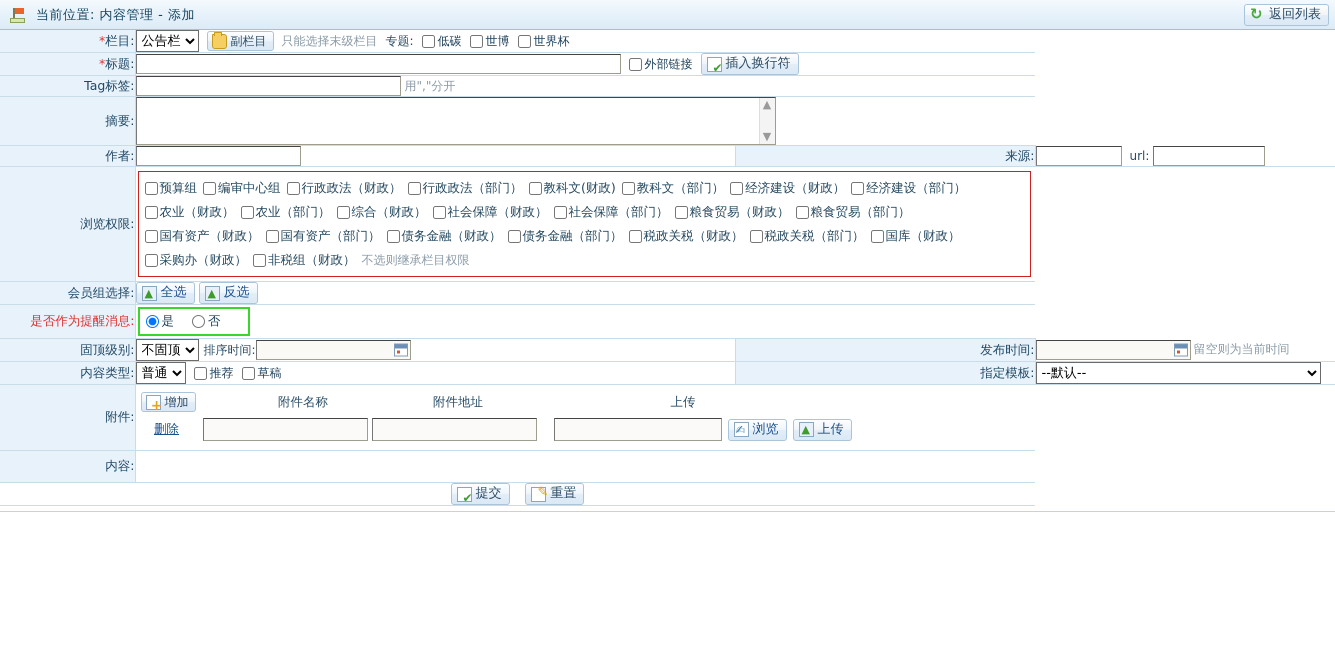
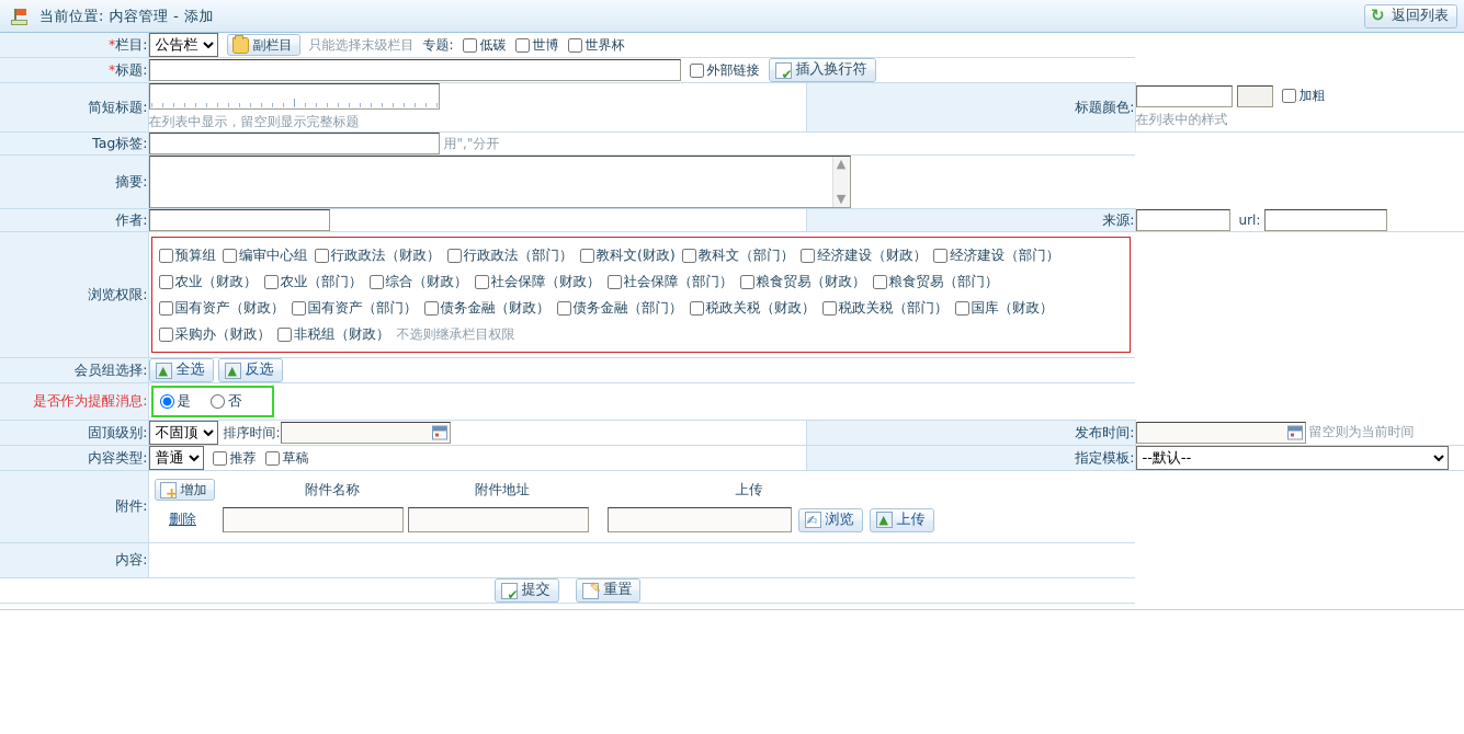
  当前位置: 内容管理 - 添加
  返回列表
  *栏目:	公告栏 副栏目 只能选择末级栏目 专题: 低碳 世博 世界杯
  *标题:	外部链接 插入换行符
+ 简短标题:	在列表中显示，留空则显示完整标题	标题颜色:	加粗 在列表中的样式
  Tag标签:	用","分开
  摘要:	▲ ▼
  作者:		来源:	url:
  浏览权限:	预算组 编审中心组 行政政法（财政） 行政政法（部门） 教科文(财政) 教科文（部门） 经济建设（财政） 经济建设（部门）农业（财政） 农业（部门） 综合（财政） 社会保障（财政） 社会保障（部门） 粮食贸易（财政） 粮食贸易（部门）国有资产（财政） 国有资产（部门） 债务金融（财政） 债务金融（部门） 税政关税（财政） 税政关税（部门） 国库（财政）采购办（财政） 非税组（财政） 不选则继承栏目权限
  会员组选择:	全选 反选
  是否作为提醒消息:	是 否
  固顶级别:	不固顶 排序时间:	发布时间:	留空则为当前时间
  内容类型:	普通 推荐 草稿	指定模板:	--默认--
  附件:	增加 附件名称 附件地址 上传 删除 浏览 上传
  内容:
  提交 重置
